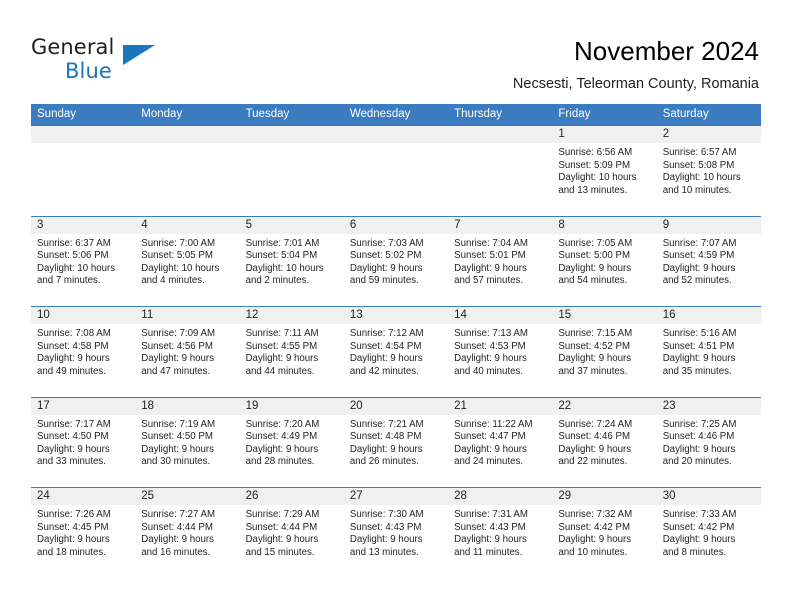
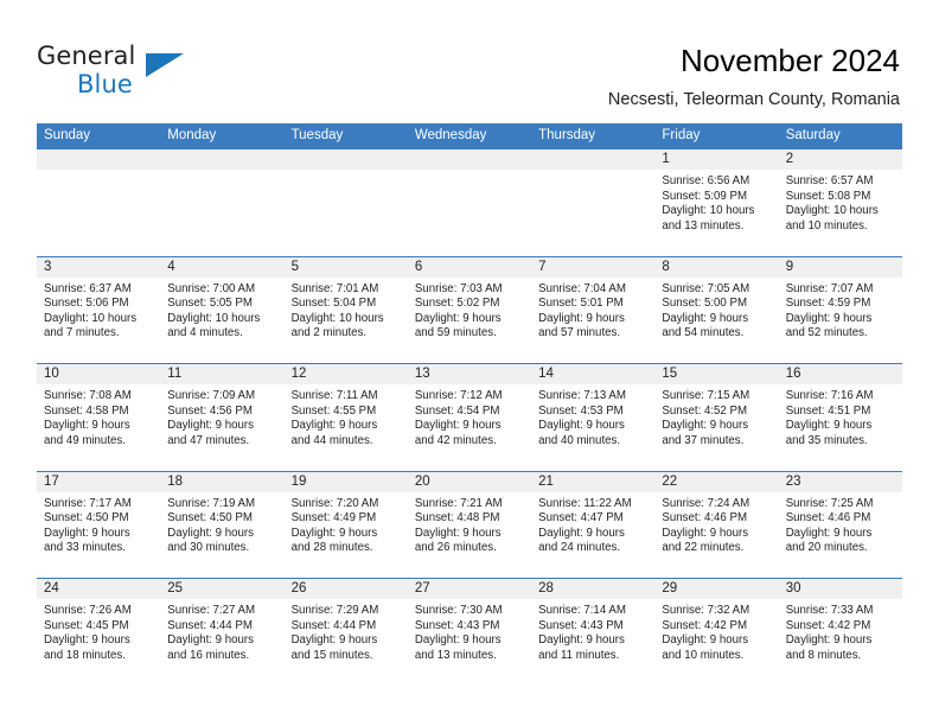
  General
  Blue
  November 2024
  Necsesti, Teleorman County, Romania
  Sunday
  Monday
  Tuesday
  Wednesday
  Thursday
  Friday
  Saturday
  1
  Sunrise: 6:56 AM
  Sunset: 5:09 PM
  Daylight: 10 hours
  and 13 minutes.
  2
  Sunrise: 6:57 AM
  Sunset: 5:08 PM
  Daylight: 10 hours
  and 10 minutes.
  3
  Sunrise: 6:37 AM
  Sunset: 5:06 PM
  Daylight: 10 hours
  and 7 minutes.
  4
  Sunrise: 7:00 AM
  Sunset: 5:05 PM
  Daylight: 10 hours
  and 4 minutes.
  5
  Sunrise: 7:01 AM
  Sunset: 5:04 PM
  Daylight: 10 hours
  and 2 minutes.
  6
  Sunrise: 7:03 AM
  Sunset: 5:02 PM
  Daylight: 9 hours
  and 59 minutes.
  7
  Sunrise: 7:04 AM
  Sunset: 5:01 PM
  Daylight: 9 hours
  and 57 minutes.
  8
  Sunrise: 7:05 AM
  Sunset: 5:00 PM
  Daylight: 9 hours
  and 54 minutes.
  9
  Sunrise: 7:07 AM
  Sunset: 4:59 PM
  Daylight: 9 hours
  and 52 minutes.
  10
  Sunrise: 7:08 AM
  Sunset: 4:58 PM
  Daylight: 9 hours
  and 49 minutes.
  11
  Sunrise: 7:09 AM
  Sunset: 4:56 PM
  Daylight: 9 hours
  and 47 minutes.
  12
  Sunrise: 7:11 AM
  Sunset: 4:55 PM
  Daylight: 9 hours
  and 44 minutes.
  13
  Sunrise: 7:12 AM
  Sunset: 4:54 PM
  Daylight: 9 hours
  and 42 minutes.
  14
  Sunrise: 7:13 AM
  Sunset: 4:53 PM
  Daylight: 9 hours
  and 40 minutes.
  15
  Sunrise: 7:15 AM
  Sunset: 4:52 PM
  Daylight: 9 hours
  and 37 minutes.
  16
- Sunrise: 5:16 AM
+ Sunrise: 7:16 AM
  Sunset: 4:51 PM
  Daylight: 9 hours
  and 35 minutes.
  17
  Sunrise: 7:17 AM
  Sunset: 4:50 PM
  Daylight: 9 hours
  and 33 minutes.
  18
  Sunrise: 7:19 AM
  Sunset: 4:50 PM
  Daylight: 9 hours
  and 30 minutes.
  19
  Sunrise: 7:20 AM
  Sunset: 4:49 PM
  Daylight: 9 hours
  and 28 minutes.
  20
  Sunrise: 7:21 AM
  Sunset: 4:48 PM
  Daylight: 9 hours
  and 26 minutes.
  21
  Sunrise: 11:22 AM
  Sunset: 4:47 PM
  Daylight: 9 hours
  and 24 minutes.
  22
  Sunrise: 7:24 AM
  Sunset: 4:46 PM
  Daylight: 9 hours
  and 22 minutes.
  23
  Sunrise: 7:25 AM
  Sunset: 4:46 PM
  Daylight: 9 hours
  and 20 minutes.
  24
  Sunrise: 7:26 AM
  Sunset: 4:45 PM
  Daylight: 9 hours
  and 18 minutes.
  25
  Sunrise: 7:27 AM
  Sunset: 4:44 PM
  Daylight: 9 hours
  and 16 minutes.
  26
  Sunrise: 7:29 AM
  Sunset: 4:44 PM
  Daylight: 9 hours
  and 15 minutes.
  27
  Sunrise: 7:30 AM
  Sunset: 4:43 PM
  Daylight: 9 hours
  and 13 minutes.
  28
- Sunrise: 7:31 AM
+ Sunrise: 7:14 AM
  Sunset: 4:43 PM
  Daylight: 9 hours
  and 11 minutes.
  29
  Sunrise: 7:32 AM
  Sunset: 4:42 PM
  Daylight: 9 hours
  and 10 minutes.
  30
  Sunrise: 7:33 AM
  Sunset: 4:42 PM
  Daylight: 9 hours
  and 8 minutes.
